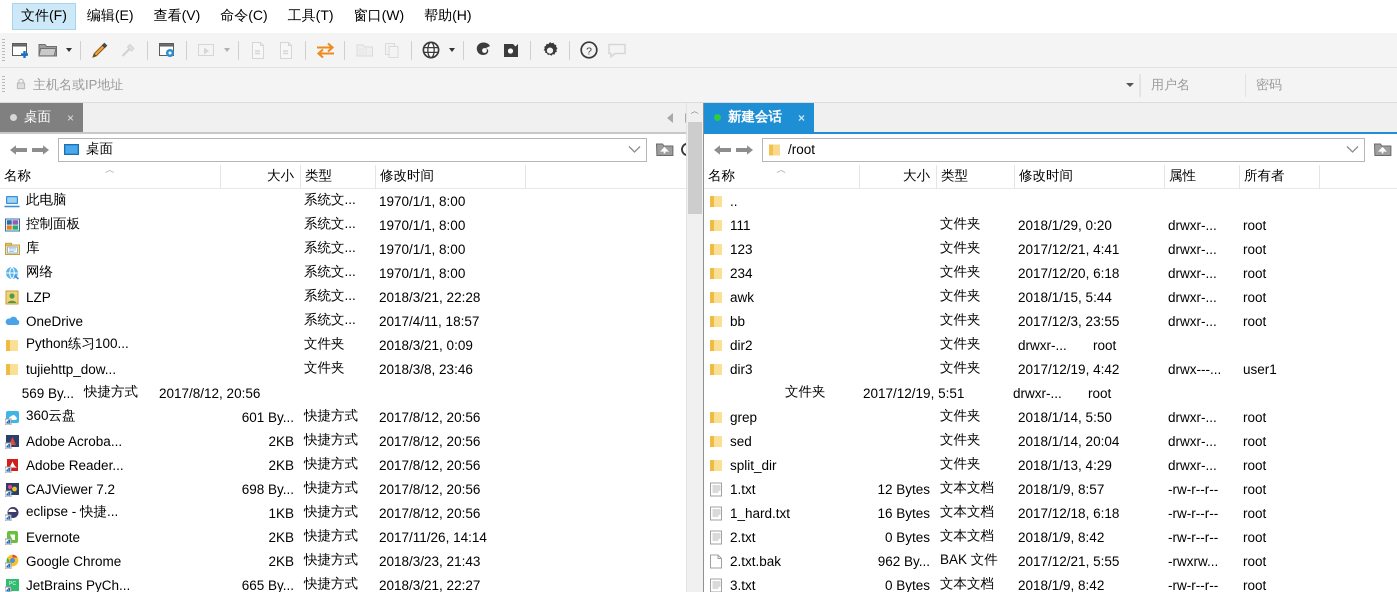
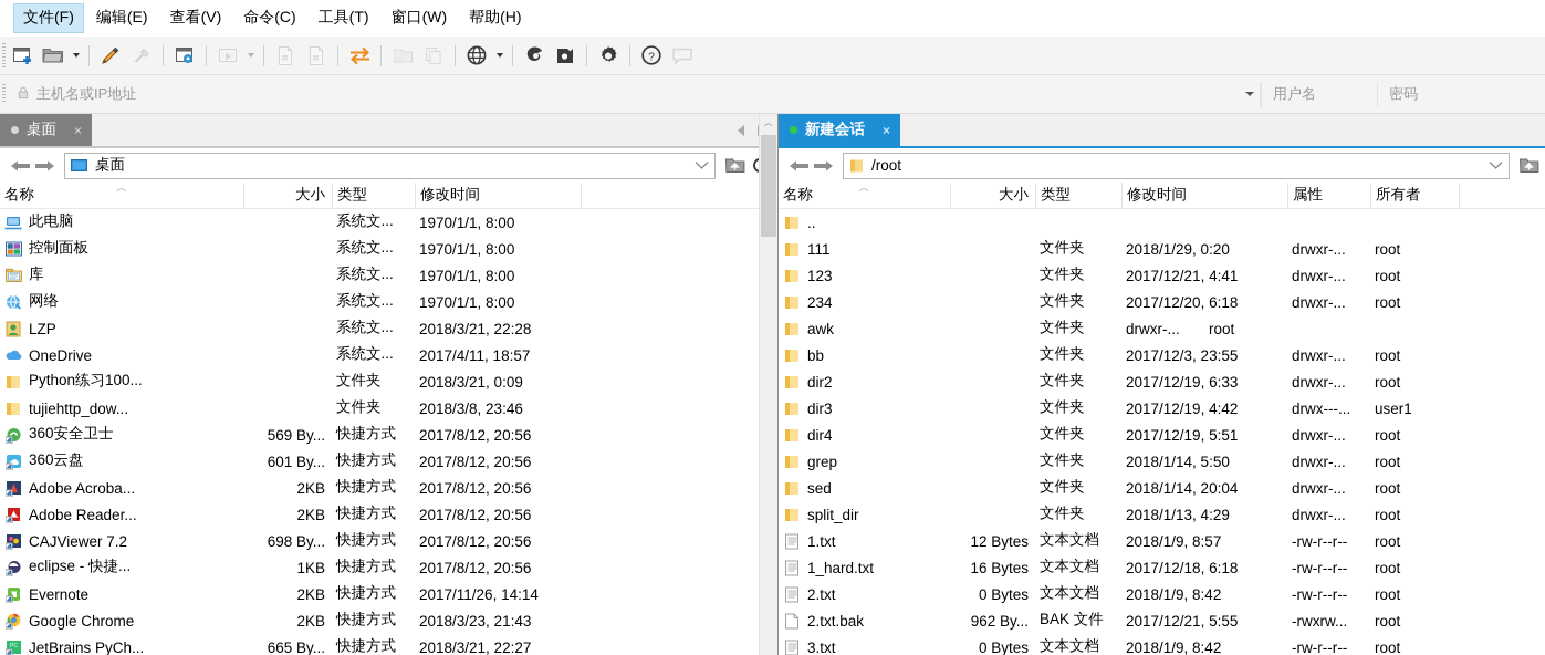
  文件(F)
  编辑(E)
  查看(V)
  命令(C)
  工具(T)
  窗口(W)
  帮助(H)
  ?
  主机名或IP地址
  用户名
  密码
  桌面
  ×
  桌面
  名称
  ︿
  大小
  类型
  修改时间
  此电脑
  系统文...
  1970/1/1, 8:00
  控制面板
  系统文...
  1970/1/1, 8:00
  库
  系统文...
  1970/1/1, 8:00
  网络
  系统文...
  1970/1/1, 8:00
  LZP
  系统文...
  2018/3/21, 22:28
  OneDrive
  系统文...
  2017/4/11, 18:57
  Python练习100...
  文件夹
  2018/3/21, 0:09
  tujiehttp_dow...
  文件夹
  2018/3/8, 23:46
+ 360安全卫士
  569 By...
  快捷方式
  2017/8/12, 20:56
  360云盘
  601 By...
  快捷方式
  2017/8/12, 20:56
  Adobe Acroba...
  2KB
  快捷方式
  2017/8/12, 20:56
  Adobe Reader...
  2KB
  快捷方式
  2017/8/12, 20:56
  CAJViewer 7.2
  698 By...
  快捷方式
  2017/8/12, 20:56
  eclipse - 快捷...
  1KB
  快捷方式
  2017/8/12, 20:56
  Evernote
  2KB
  快捷方式
  2017/11/26, 14:14
  Google Chrome
  2KB
  快捷方式
  2018/3/23, 21:43
  JetBrains PyCh...
  665 By...
  快捷方式
  2018/3/21, 22:27
  ︿
  新建会话
  ×
  /root
  名称
  ︿
  大小
  类型
  修改时间
  属性
  所有者
  ..
  111
  文件夹
  2018/1/29, 0:20
  drwxr-...
  root
  123
  文件夹
  2017/12/21, 4:41
  drwxr-...
  root
  234
  文件夹
  2017/12/20, 6:18
  drwxr-...
  root
  awk
  文件夹
- 2018/1/15, 5:44
  drwxr-...
  root
  bb
  文件夹
  2017/12/3, 23:55
  drwxr-...
  root
  dir2
  文件夹
+ 2017/12/19, 6:33
  drwxr-...
  root
  dir3
  文件夹
  2017/12/19, 4:42
  drwx---...
  user1
+ dir4
  文件夹
  2017/12/19, 5:51
  drwxr-...
  root
  grep
  文件夹
  2018/1/14, 5:50
  drwxr-...
  root
  sed
  文件夹
  2018/1/14, 20:04
  drwxr-...
  root
  split_dir
  文件夹
  2018/1/13, 4:29
  drwxr-...
  root
  1.txt
  12 Bytes
  文本文档
  2018/1/9, 8:57
  -rw-r--r--
  root
  1_hard.txt
  16 Bytes
  文本文档
  2017/12/18, 6:18
  -rw-r--r--
  root
  2.txt
  0 Bytes
  文本文档
  2018/1/9, 8:42
  -rw-r--r--
  root
  2.txt.bak
  962 By...
  BAK 文件
  2017/12/21, 5:55
  -rwxrw...
  root
  3.txt
  0 Bytes
  文本文档
  2018/1/9, 8:42
  -rw-r--r--
  root
